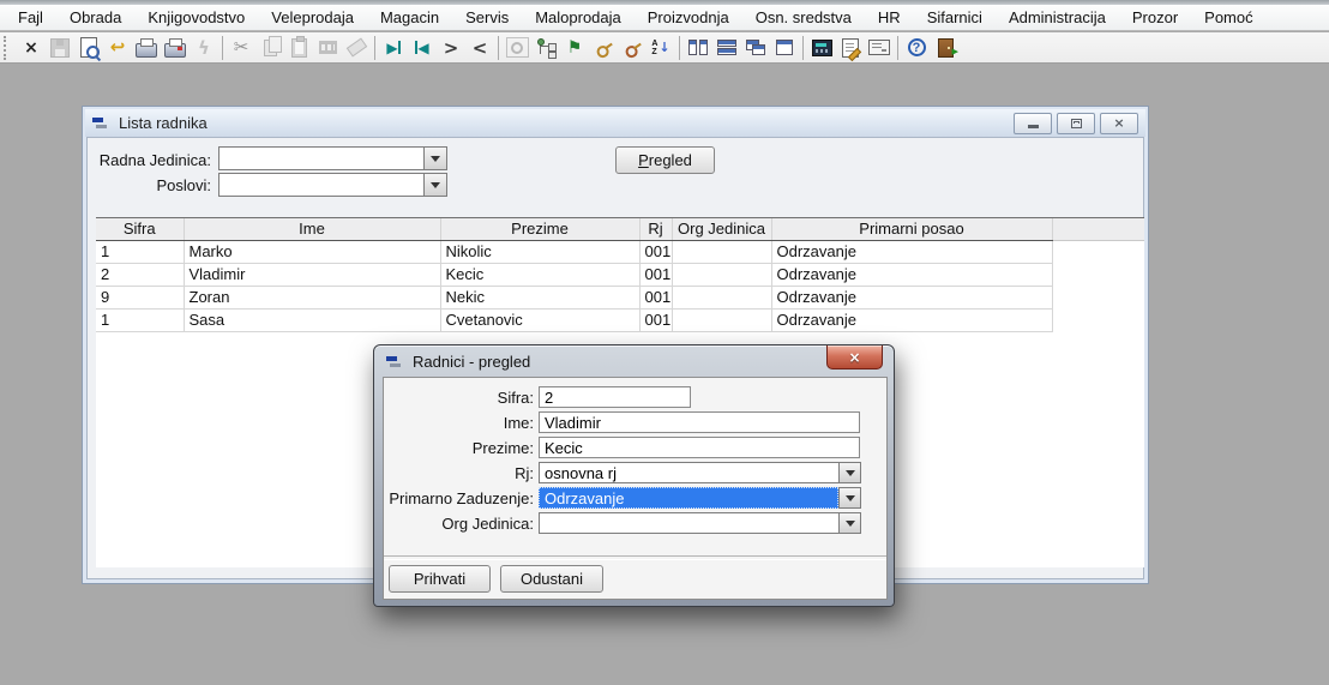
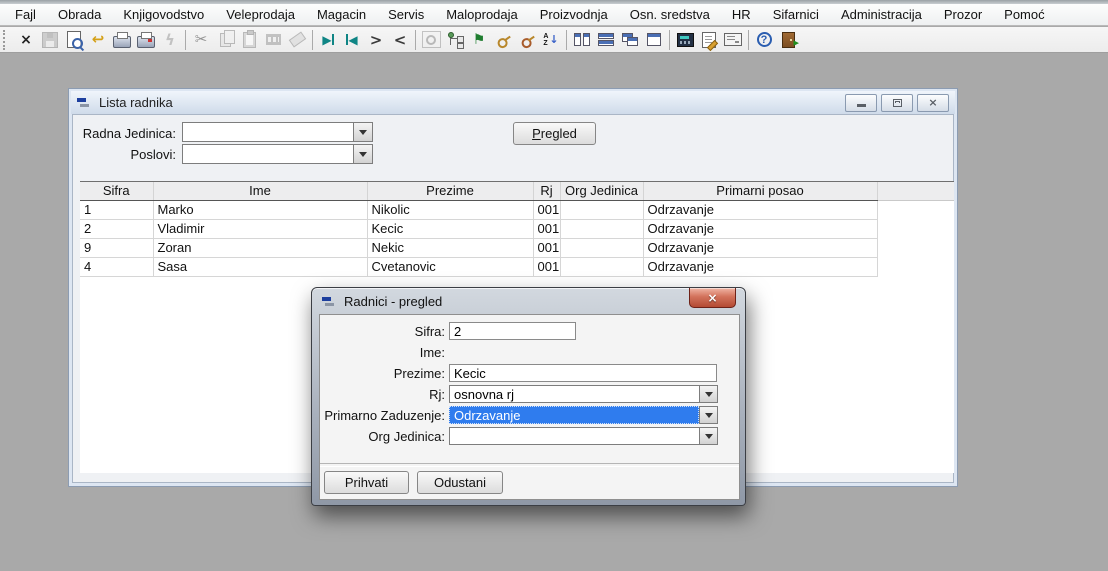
  Fajl
  Obrada
  Knjigovodstvo
  Veleprodaja
  Magacin
  Servis
  Maloprodaja
  Proizvodnja
  Osn. sredstva
  HR
  Sifarnici
  Administracija
  Prozor
  Pomoć
  ×
  ↩
  ϟ
  ✂
  ▶
  ◀
  >
  <
  ⚑
  ↓
  ?
  ▸
  Lista radnika
  ×
  Radna Jedinica:
  Poslovi:
  P
  regled
  Sifra	Ime	Prezime	Rj	Org Jedinica	Primarni posao
  1	Marko	Nikolic	001		Odrzavanje
  2	Vladimir	Kecic	001		Odrzavanje
  9	Zoran	Nekic	001		Odrzavanje
- 1	Sasa	Cvetanovic	001		Odrzavanje
+ 4	Sasa	Cvetanovic	001		Odrzavanje
  Radnici - pregled
  ×
  Sifra:
  2
  Ime:
- Vladimir
  Prezime:
  Kecic
  Rj:
  osnovna rj
  Primarno Zaduzenje:
  Odrzavanje
  Org Jedinica:
  Prihvati
  Odustani
